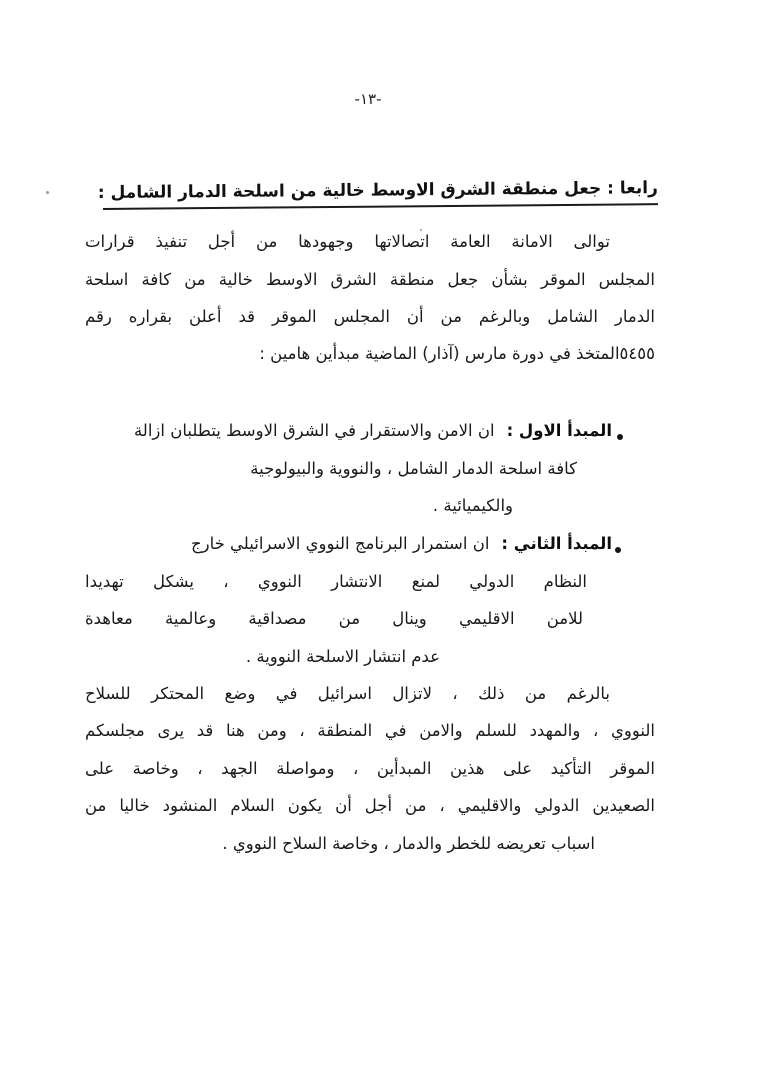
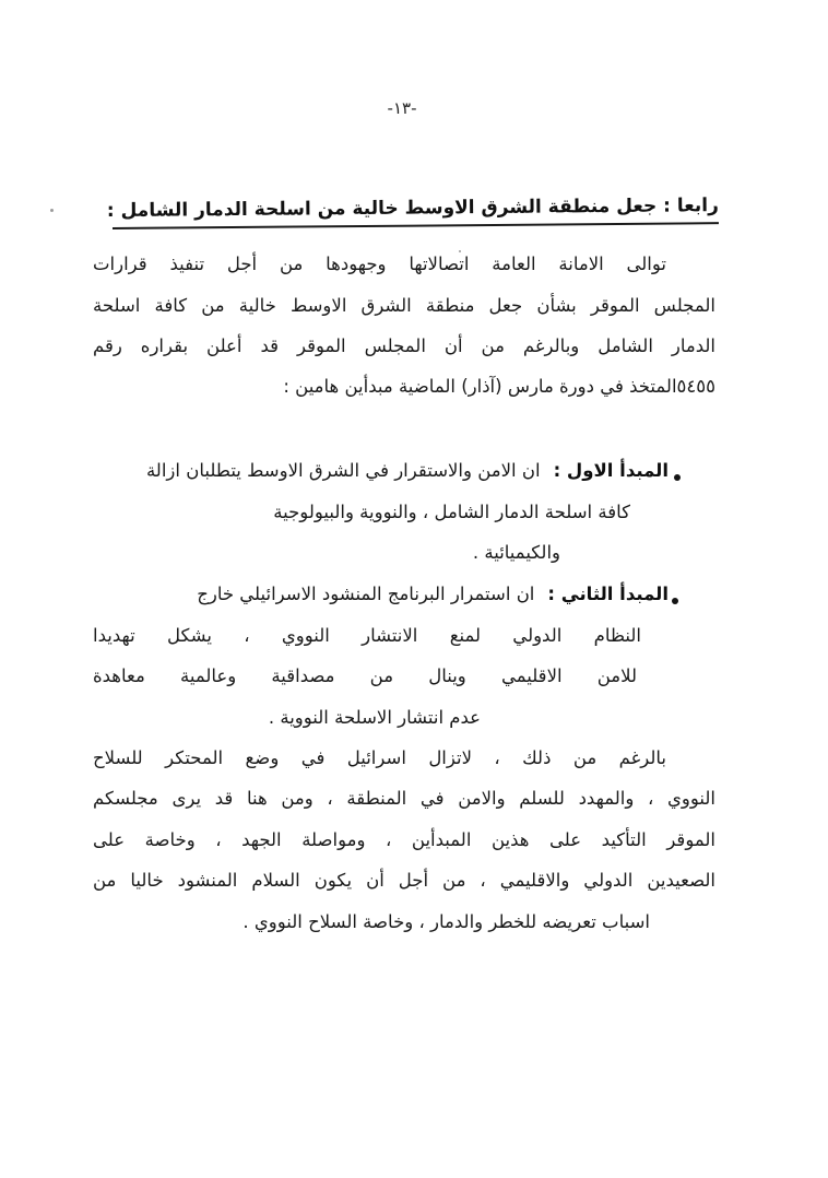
  -١٣-
  رابعا : جعل منطقة الشرق الاوسط خالية من اسلحة الدمار الشامل :
  توالى الامانة العامة اتصالاتها وجهودها من أجل تنفيذ قرارات
  المجلس الموقر بشأن جعل منطقة الشرق الاوسط خالية من كافة اسلحة
  الدمار الشامل وبالرغم من أن المجلس الموقر قد أعلن بقراره رقم
  ٥٤٥٥المتخذ في دورة مارس (آذار) الماضية مبدأين هامين :
  المبدأ الاول :ان الامن والاستقرار في الشرق الاوسط يتطلبان ازالة
  كافة اسلحة الدمار الشامل ، والنووية والبيولوجية
  والكيميائية .
- المبدأ الثاني :ان استمرار البرنامج النووي الاسرائيلي خارج
+ المبدأ الثاني :ان استمرار البرنامج المنشود الاسرائيلي خارج
  النظام الدولي لمنع الانتشار النووي ، يشكل تهديدا
  للامن الاقليمي وينال من مصداقية وعالمية معاهدة
  عدم انتشار الاسلحة النووية .
  بالرغم من ذلك ، لاتزال اسرائيل في وضع المحتكر للسلاح
  النووي ، والمهدد للسلم والامن في المنطقة ، ومن هنا قد يرى مجلسكم
  الموقر التأكيد على هذين المبدأين ، ومواصلة الجهد ، وخاصة على
  الصعيدين الدولي والاقليمي ، من أجل أن يكون السلام المنشود خاليا من
  اسباب تعريضه للخطر والدمار ، وخاصة السلاح النووي .
